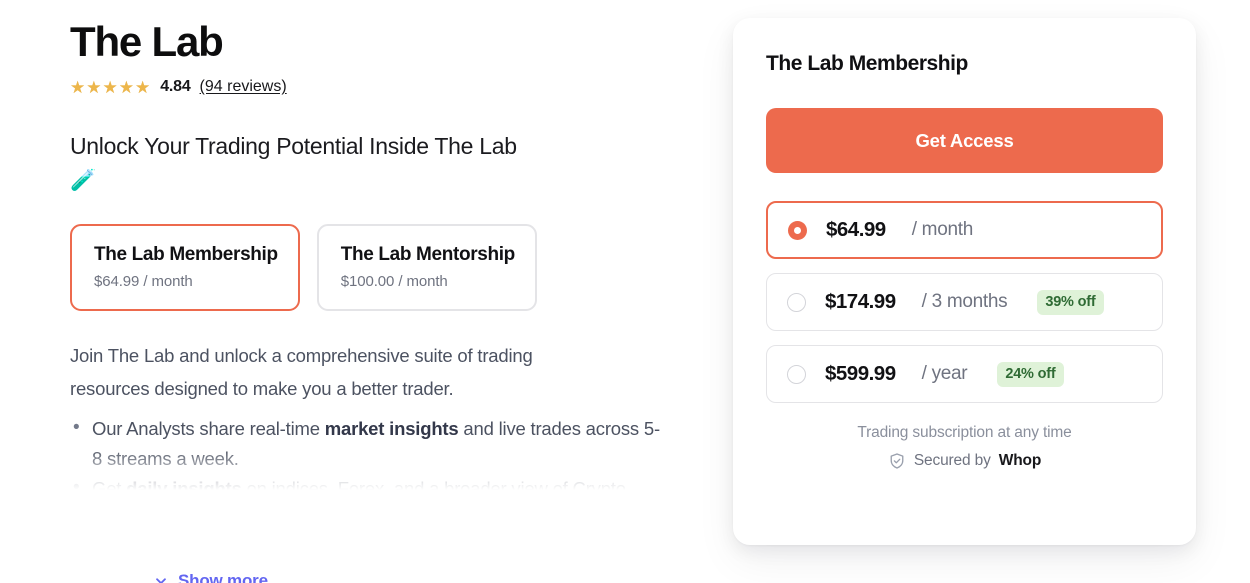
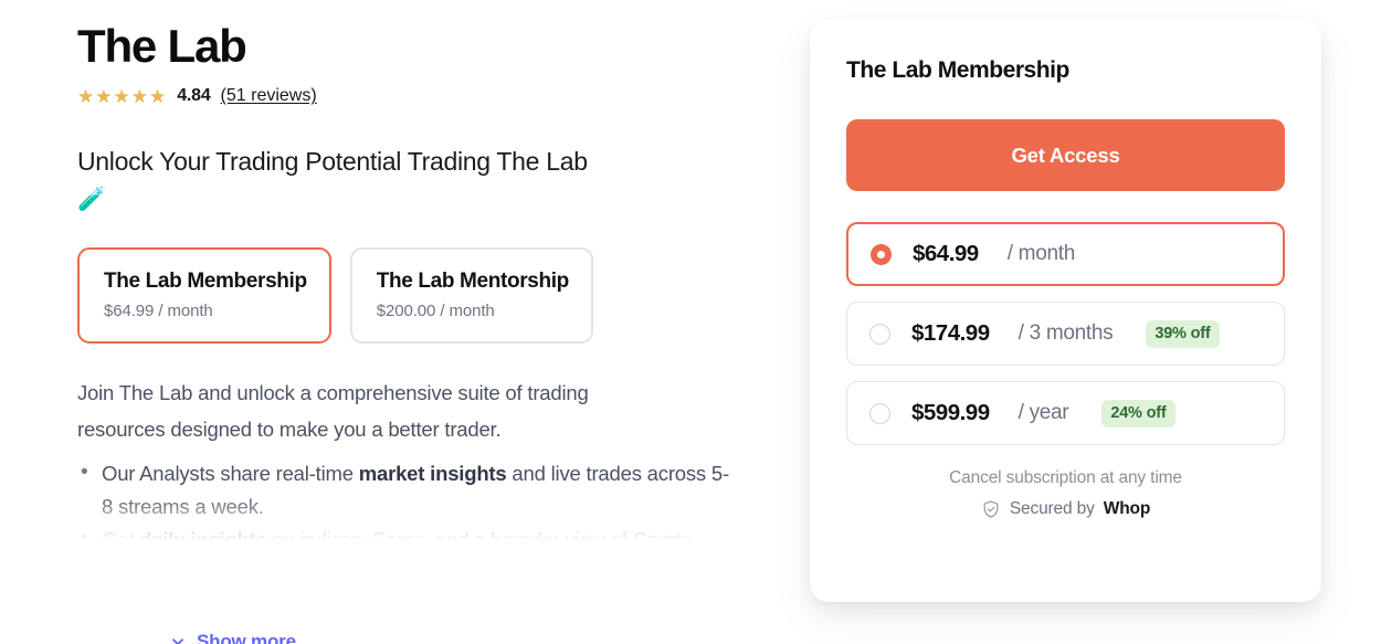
  The Lab
  ★★★★★
  4.84
- (94 reviews)
+ (51 reviews)
- Unlock Your Trading Potential Inside The Lab
+ Unlock Your Trading Potential Trading The Lab
  🧪
  The Lab Membership
  $64.99 / month
  The Lab Mentorship
- $100.00 / month
+ $200.00 / month
  Join The Lab and unlock a comprehensive suite of trading resources designed to make you a better trader.
  Our Analysts share real-time market insights and live trades across 5-8 streams a week.
  Get daily insights on indices, Forex, and a broader view of Crypto
  Show more
  The Lab Membership
  Get Access
  $64.99
  / month
  $174.99
  / 3 months
  39% off
  $599.99
  / year
  24% off
- Trading subscription at any time
+ Cancel subscription at any time
  Secured by
  Whop
